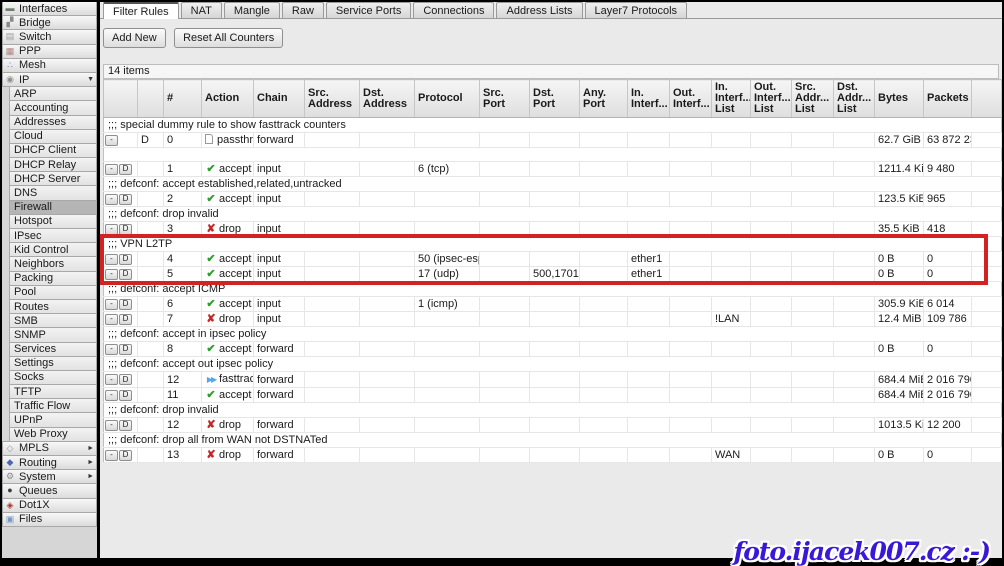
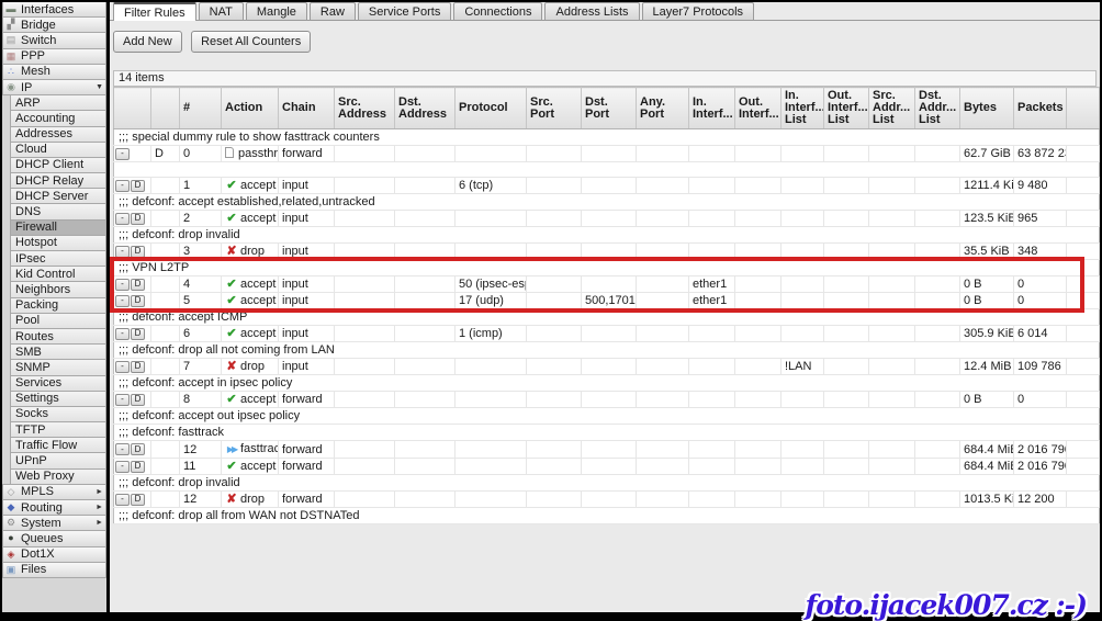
  ▬
  Interfaces
  ▞
  Bridge
  ▤
  Switch
  ▦
  PPP
  ∴
  Mesh
  ◉
  IP
  ARP
  Accounting
  Addresses
  Cloud
  DHCP Client
  DHCP Relay
  DHCP Server
  DNS
  Firewall
  Hotspot
  IPsec
  Kid Control
  Neighbors
  Packing
  Pool
  Routes
  SMB
  SNMP
  Services
  Settings
  Socks
  TFTP
  Traffic Flow
  UPnP
  Web Proxy
  ◇
  MPLS
  ◆
  Routing
  ⚙
  System
  ●
  Queues
  ◈
  Dot1X
  ▣
  Files
  Filter Rules
  NAT
  Mangle
  Raw
  Service Ports
  Connections
  Address Lists
  Layer7 Protocols
  Add New Reset All Counters
  14 items
  		#	Action	Chain	Src. Address	Dst. Address	Protocol	Src. Port	Dst. Port	Any. Port	In. Interf...	Out. Interf...	In. Interf.. List	Out. Interf... List	Src. Addr... List	Dst. Addr... List	Bytes	Packets
  ;;; special dummy rule to show fasttrack counters
  -	D	0	passthr	forward													62.7 GiB	63 872 2
  - D		1	✔ accept	input			6 (tcp)										1211.4 Ki	9 480
  ;;; defconf: accept established,related,untracked
  - D		2	✔ accept	input													123.5 KiB	965
  ;;; defconf: drop invalid
- - D		3	✘ drop	input													35.5 KiB	418
+ - D		3	✘ drop	input													35.5 KiB	348
  ;;; VPN L2TP
  - D		4	✔ accept	input			50 (ipsec-es				ether1						0 B	0
  - D		5	✔ accept	input			17 (udp)		500,1701		ether1						0 B	0
  ;;; defconf: accept ICMP
  - D		6	✔ accept	input			1 (icmp)										305.9 KiB	6 014
+ ;;; defconf: drop all not coming from LAN
  - D		7	✘ drop	input									!LAN				12.4 MiB	109 786
  ;;; defconf: accept in ipsec policy
  - D		8	✔ accept	forward													0 B	0
  ;;; defconf: accept out ipsec policy
+ ;;; defconf: fasttrack
  - D		12	▶▶ fasttrac	forward													684.4 Mi	2 016 79
  - D		11	✔ accept	forward													684.4 Mi	2 016 79
  ;;; defconf: drop invalid
  - D		12	✘ drop	forward													1013.5 Ki	12 200
  ;;; defconf: drop all from WAN not DSTNATed
- - D		13	✘ drop	forward									WAN				0 B	0
  foto.ijacek007.cz :-)
